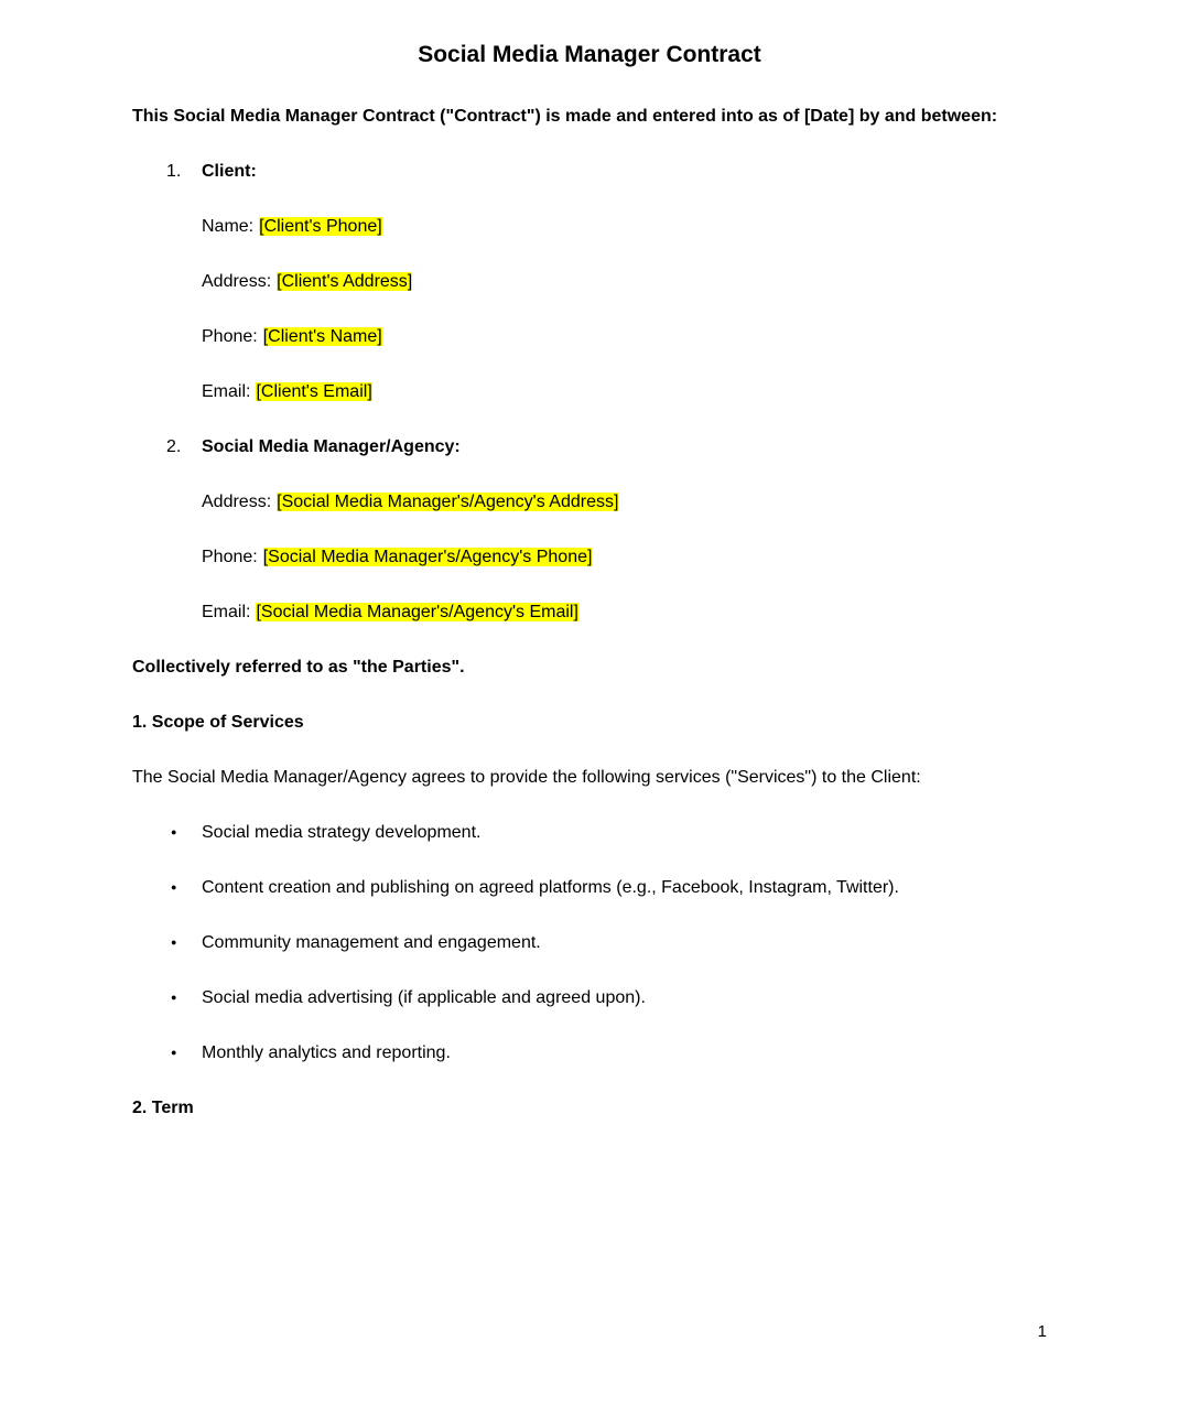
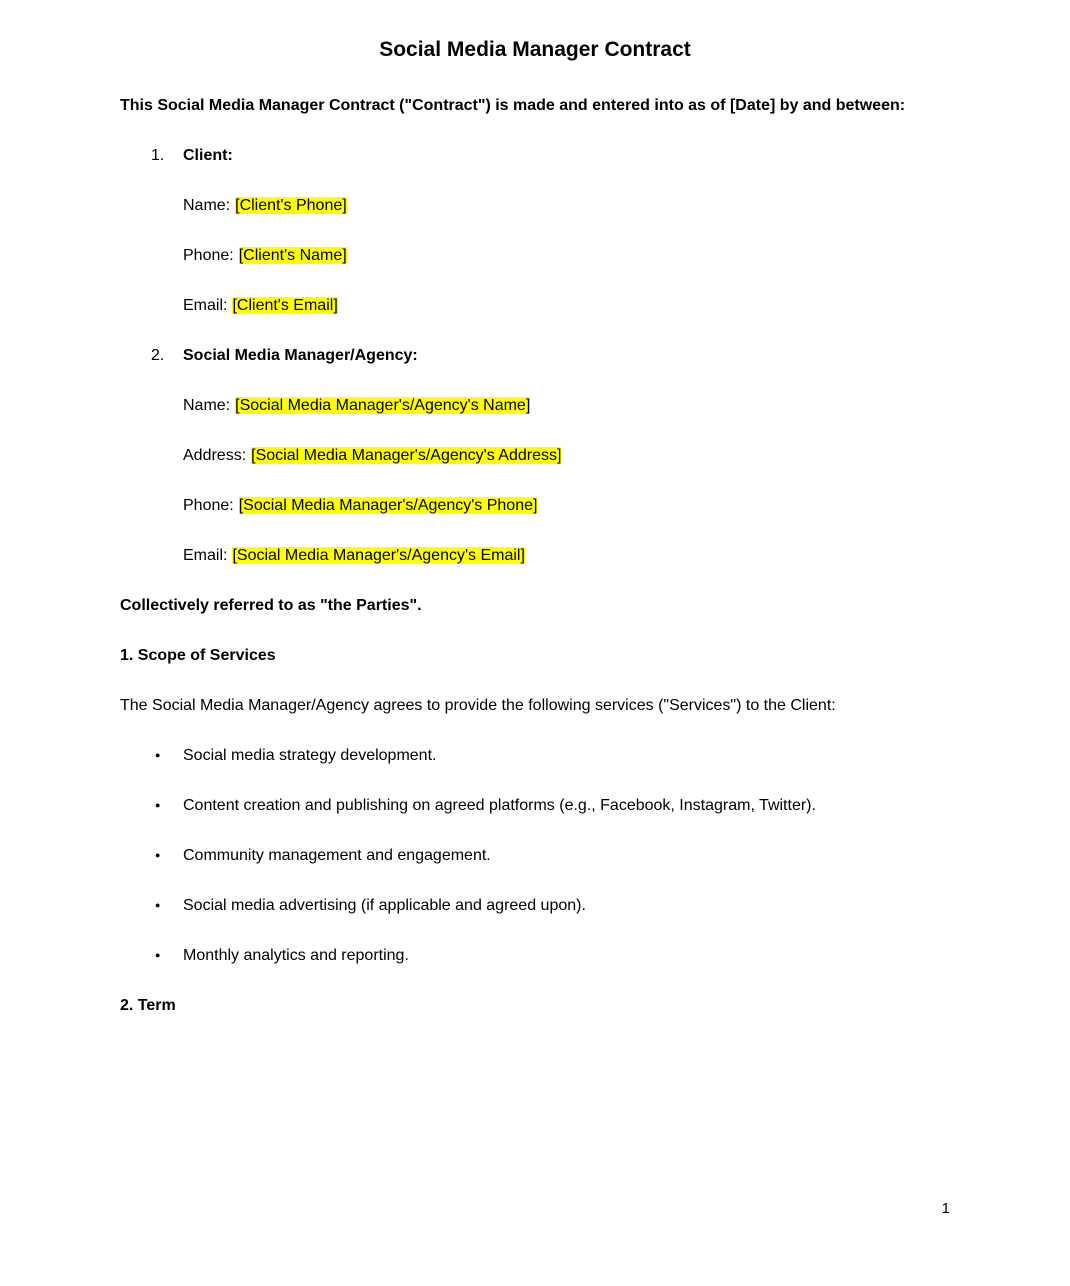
  Social Media Manager Contract
  This Social Media Manager Contract ("Contract") is made and entered into as of [Date] by and between:
  1.
  Client:
  Name: [Client's Phone]
- Address: [Client's Address]
  Phone: [Client's Name]
  Email: [Client's Email]
  2.
  Social Media Manager/Agency:
+ Name: [Social Media Manager's/Agency's Name]
  Address: [Social Media Manager's/Agency's Address]
  Phone: [Social Media Manager's/Agency's Phone]
  Email: [Social Media Manager's/Agency's Email]
  Collectively referred to as "the Parties".
  1. Scope of Services
  The Social Media Manager/Agency agrees to provide the following services ("Services") to the Client:
  ●
  Social media strategy development.
  ●
  Content creation and publishing on agreed platforms (e.g., Facebook, Instagram, Twitter).
  ●
  Community management and engagement.
  ●
  Social media advertising (if applicable and agreed upon).
  ●
  Monthly analytics and reporting.
  2. Term
  1
